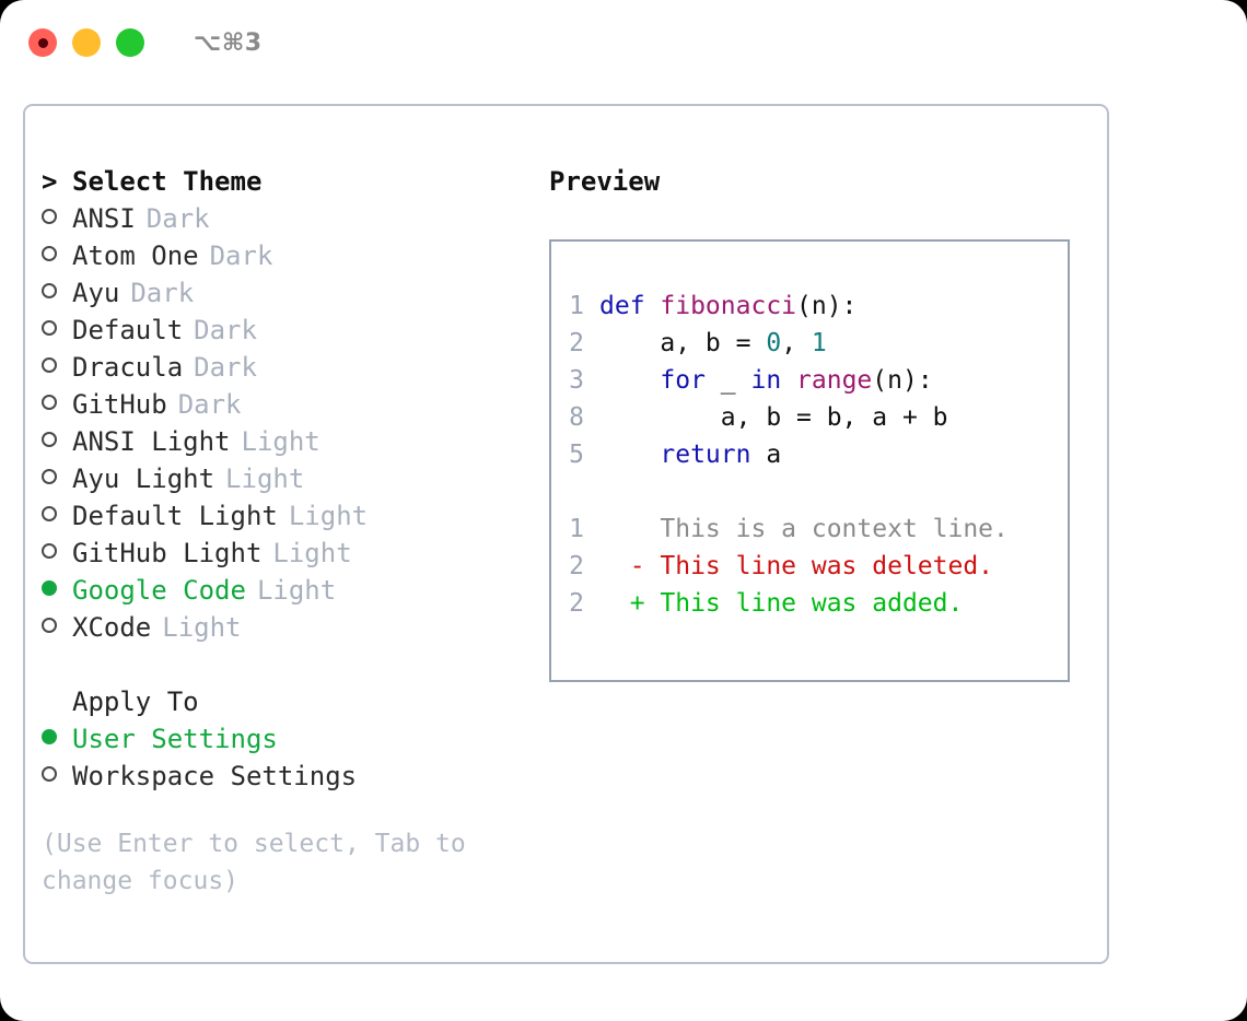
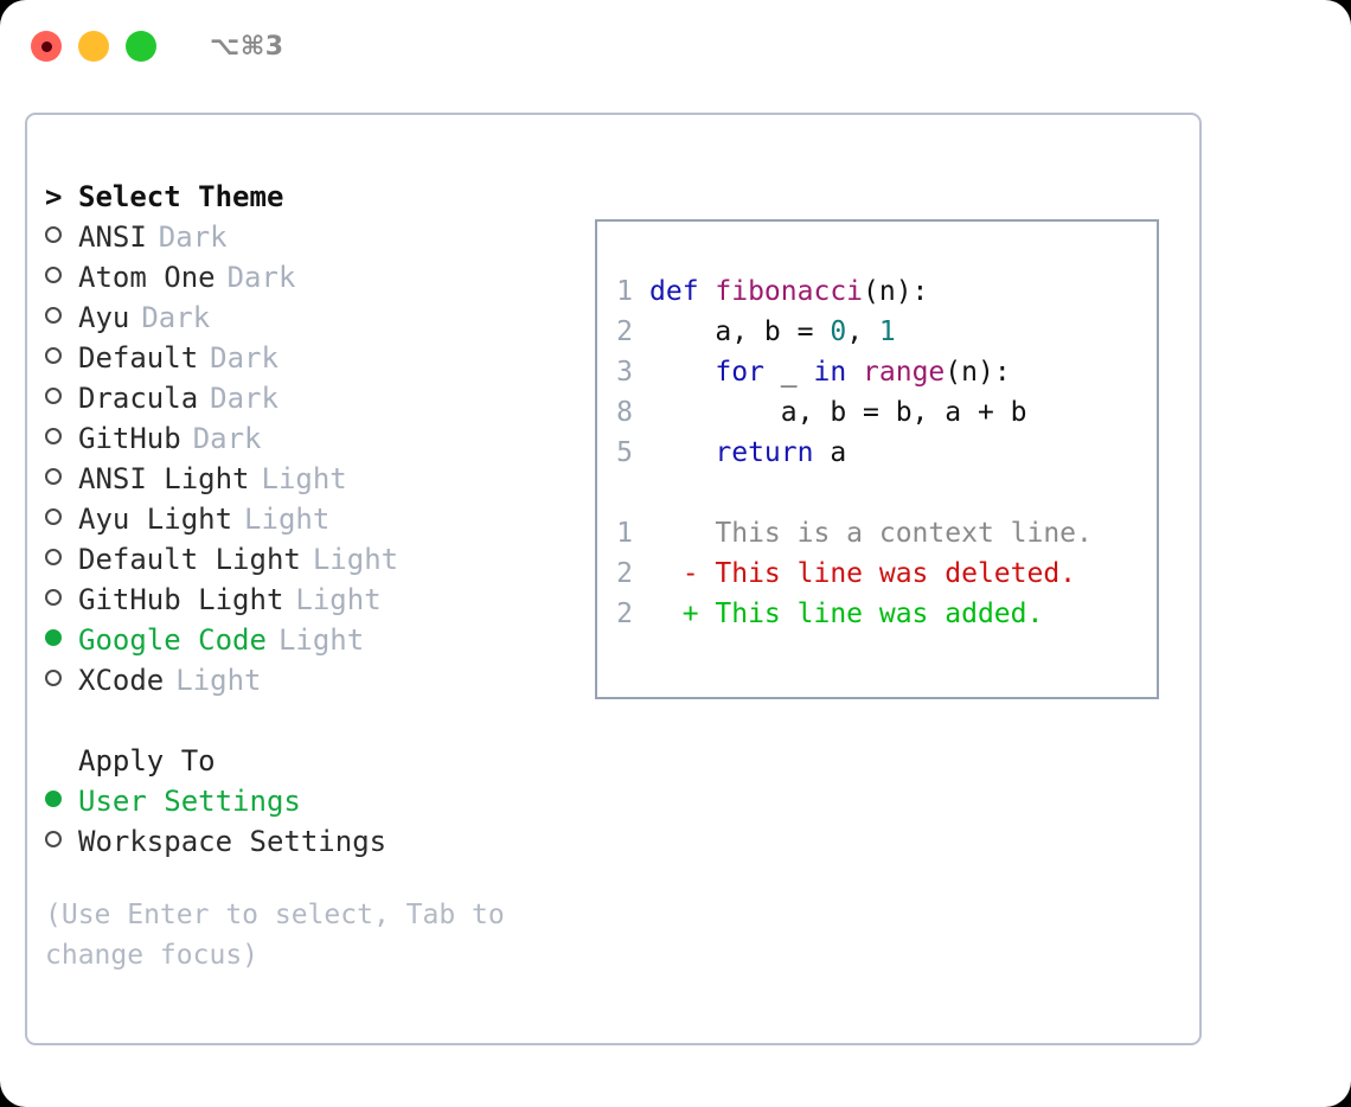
  ⌥⌘3
  >
  Select Theme
  ANSI
  Dark
  Atom One
  Dark
  Ayu
  Dark
  Default
  Dark
  Dracula
  Dark
  GitHub
  Dark
  ANSI Light
  Light
  Ayu Light
  Light
  Default Light
  Light
  GitHub Light
  Light
  Google Code
  Light
  XCode
  Light
  Apply To
  User Settings
  Workspace Settings
  (Use Enter to select, Tab to change focus)
- Preview
  1
  def fibonacci(n):
  2
  a, b = 0, 1
  3
  for _ in range(n):
  8
  a, b = b, a + b
  5
  return a
  1
  This is a context line.
  2
  - This line was deleted.
  2
  + This line was added.
